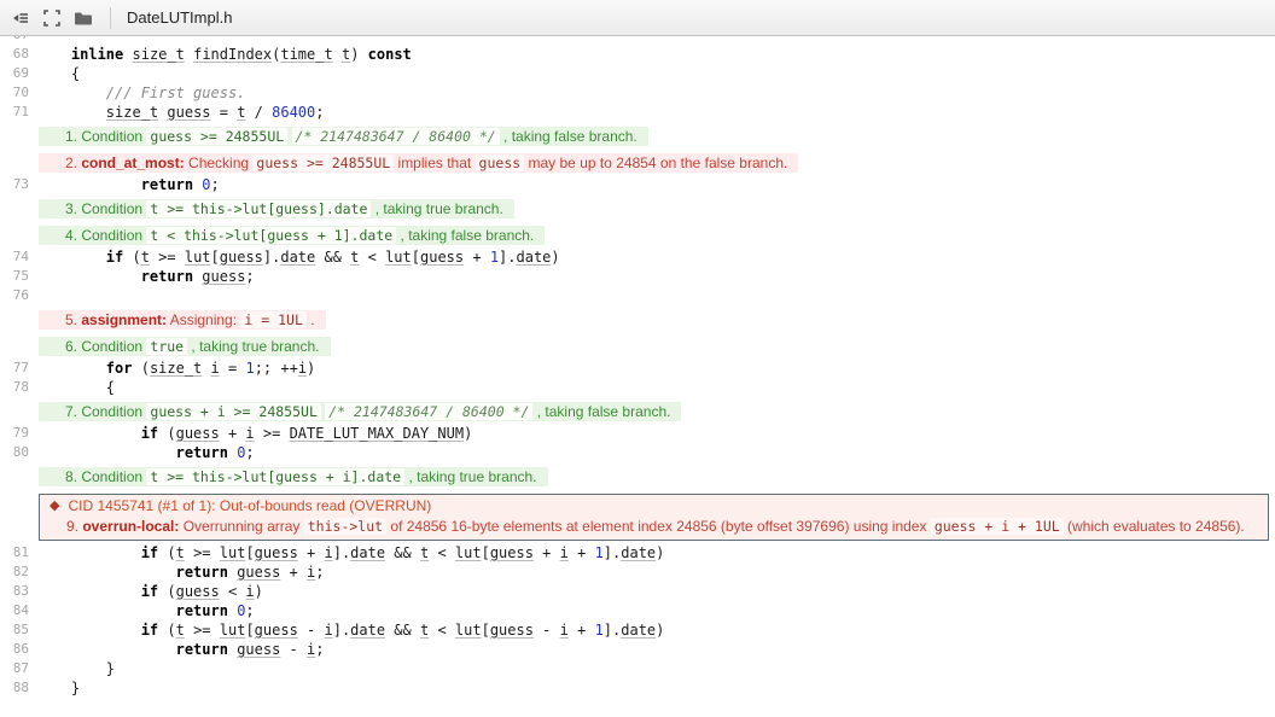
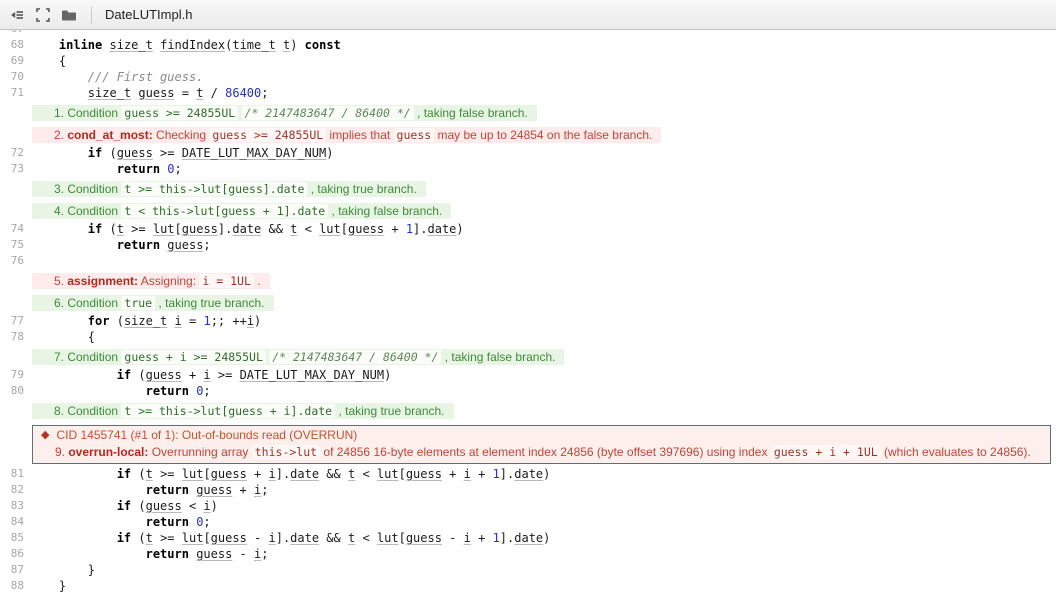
  DateLUTImpl.h
  68
  inline size_t findIndex(time_t t) const
  69
  {
  70
  /// First guess.
  71
  size_t guess = t / 86400;
  1. Condition guess >= 24855UL /* 2147483647 / 86400 */ , taking false branch.
  2. cond_at_most: Checking guess >= 24855UL implies that guess may be up to 24854 on the false branch.
+ 72
+ if (guess >= DATE_LUT_MAX_DAY_NUM)
  73
  return 0;
  3. Condition t >= this->lut[guess].date , taking true branch.
  4. Condition t < this->lut[guess + 1].date , taking false branch.
  74
  if (t >= lut[guess].date && t < lut[guess + 1].date)
  75
  return guess;
  76
  5. assignment: Assigning: i = 1UL .
  6. Condition true , taking true branch.
  77
  for (size_t i = 1;; ++i)
  78
  {
  7. Condition guess + i >= 24855UL /* 2147483647 / 86400 */ , taking false branch.
  79
  if (guess + i >= DATE_LUT_MAX_DAY_NUM)
  80
  return 0;
  8. Condition t >= this->lut[guess + i].date , taking true branch.
  ◆
  CID 1455741 (#1 of 1): Out-of-bounds read (OVERRUN)
  9. overrun-local: Overrunning array this->lut of 24856 16-byte elements at element index 24856 (byte offset 397696) using index guess + i + 1UL (which evaluates to 24856).
  81
  if (t >= lut[guess + i].date && t < lut[guess + i + 1].date)
  82
  return guess + i;
  83
  if (guess < i)
  84
  return 0;
  85
  if (t >= lut[guess - i].date && t < lut[guess - i + 1].date)
  86
  return guess - i;
  87
  }
  88
  }
